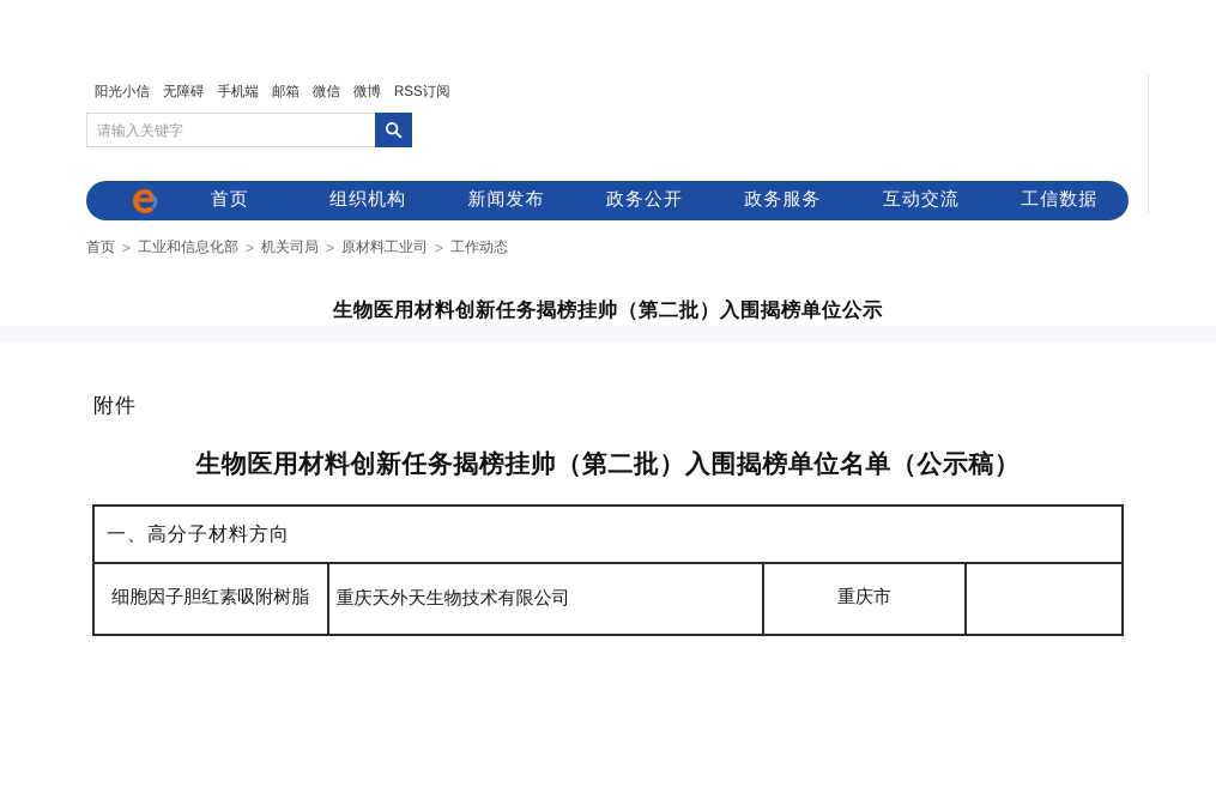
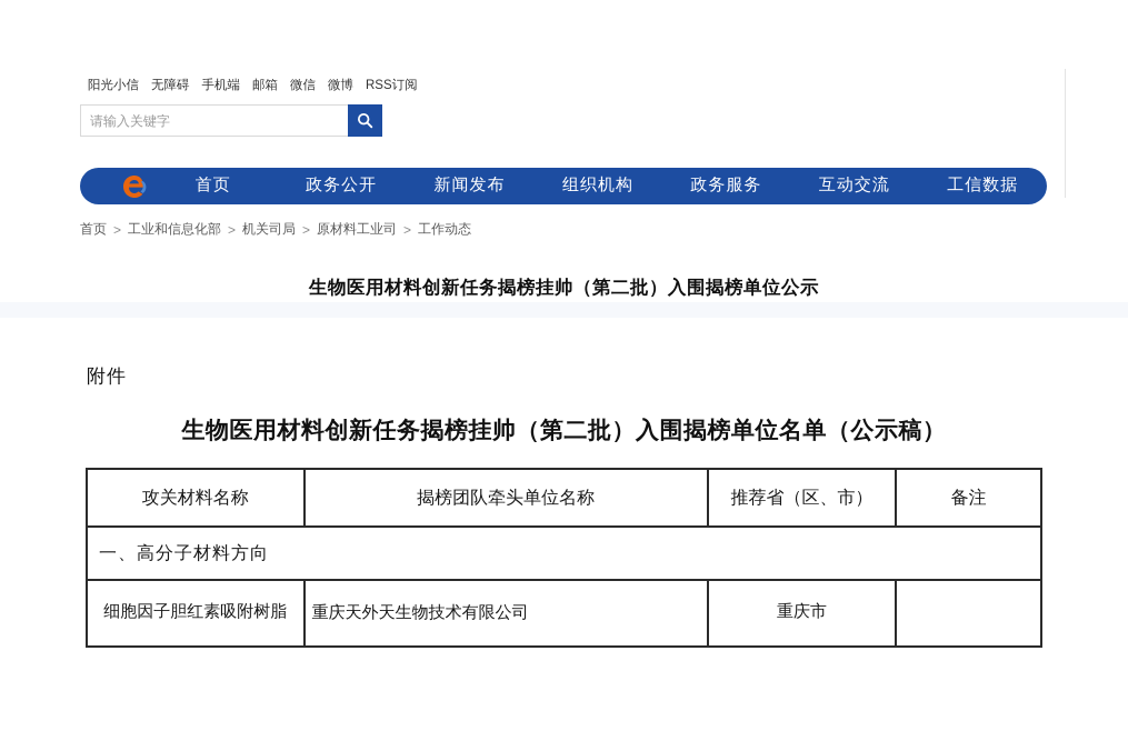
  阳光小信
  无障碍
  手机端
  邮箱
  微信
  微博
  RSS订阅
  请输入关键字
  首页
- 组织机构
+ 政务公开
  新闻发布
- 政务公开
+ 组织机构
  政务服务
  互动交流
  工信数据
  首页
  >
  工业和信息化部
  >
  机关司局
  >
  原材料工业司
  >
  工作动态
  生物医用材料创新任务揭榜挂帅（第二批）入围揭榜单位公示
  附件
  生物医用材料创新任务揭榜挂帅（第二批）入围揭榜单位名单（公示稿）
+ 攻关材料名称	揭榜团队牵头单位名称	推荐省（区、市）	备注
  一、高分子材料方向
  细胞因子胆红素吸附树脂	重庆天外天生物技术有限公司	重庆市
